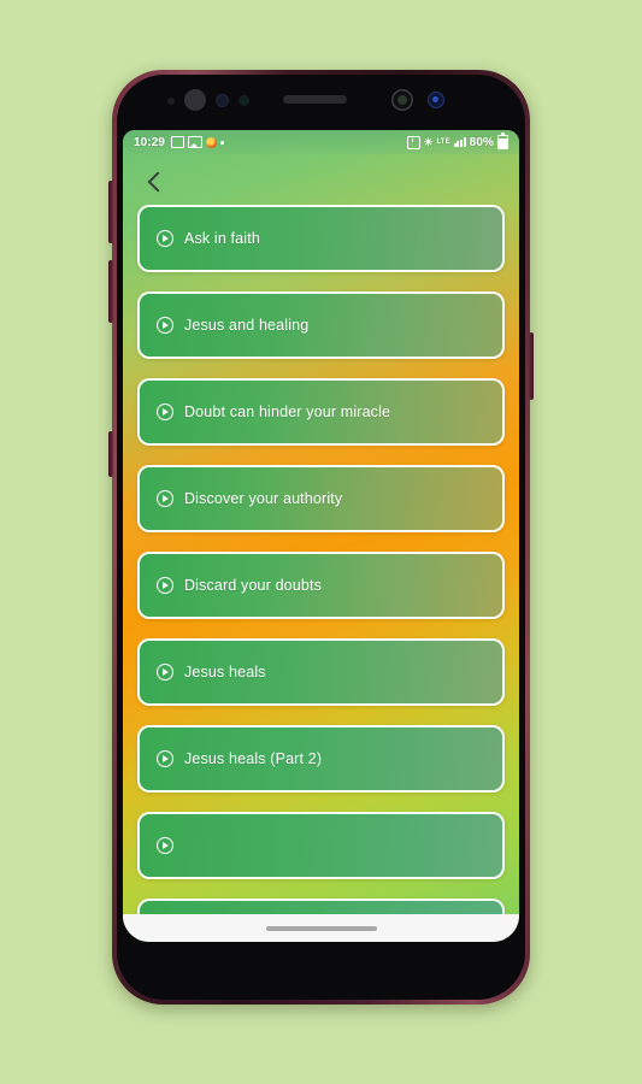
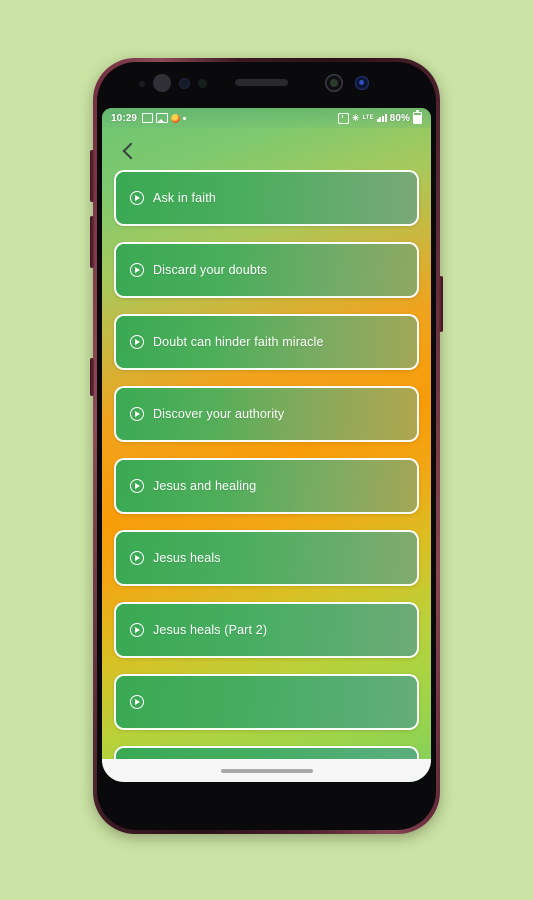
  10:29
  ✳
  80%
  Ask in faith
- Jesus and healing
+ Discard your doubts
- Doubt can hinder your miracle
+ Doubt can hinder faith miracle
  Discover your authority
- Discard your doubts
+ Jesus and healing
  Jesus heals
  Jesus heals (Part 2)
